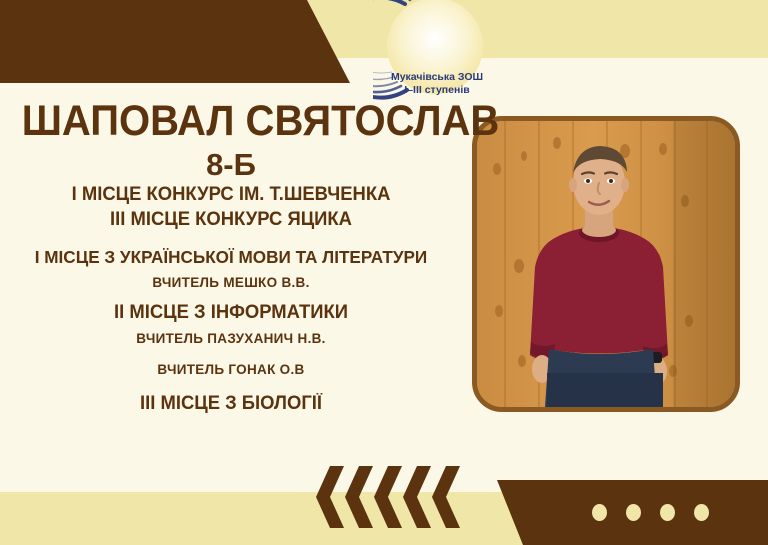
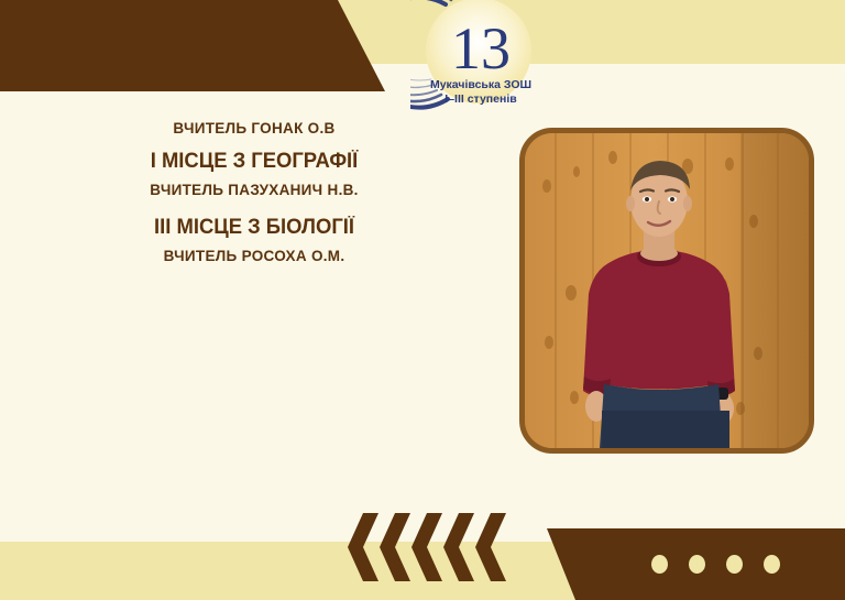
+ 13
  Мукачівська ЗОШ
  I–III ступенів
- ШАПОВАЛ СВЯТОСЛАВ
- 8-Б
- I МІСЦЕ КОНКУРС ІМ. Т.ШЕВЧЕНКА
- III МІСЦЕ КОНКУРС ЯЦИКА
- I МІСЦЕ З УКРАЇНСЬКОЇ МОВИ ТА ЛІТЕРАТУРИ
- ВЧИТЕЛЬ МЕШКО В.В.
- II МІСЦЕ З ІНФОРМАТИКИ
- ВЧИТЕЛЬ ПАЗУХАНИЧ Н.В.
+ ВЧИТЕЛЬ ГОНАК О.В
+ I МІСЦЕ З ГЕОГРАФІЇ
- ВЧИТЕЛЬ ГОНАК О.В
+ ВЧИТЕЛЬ ПАЗУХАНИЧ Н.В.
  III МІСЦЕ З БІОЛОГІЇ
+ ВЧИТЕЛЬ РОСОХА О.М.
